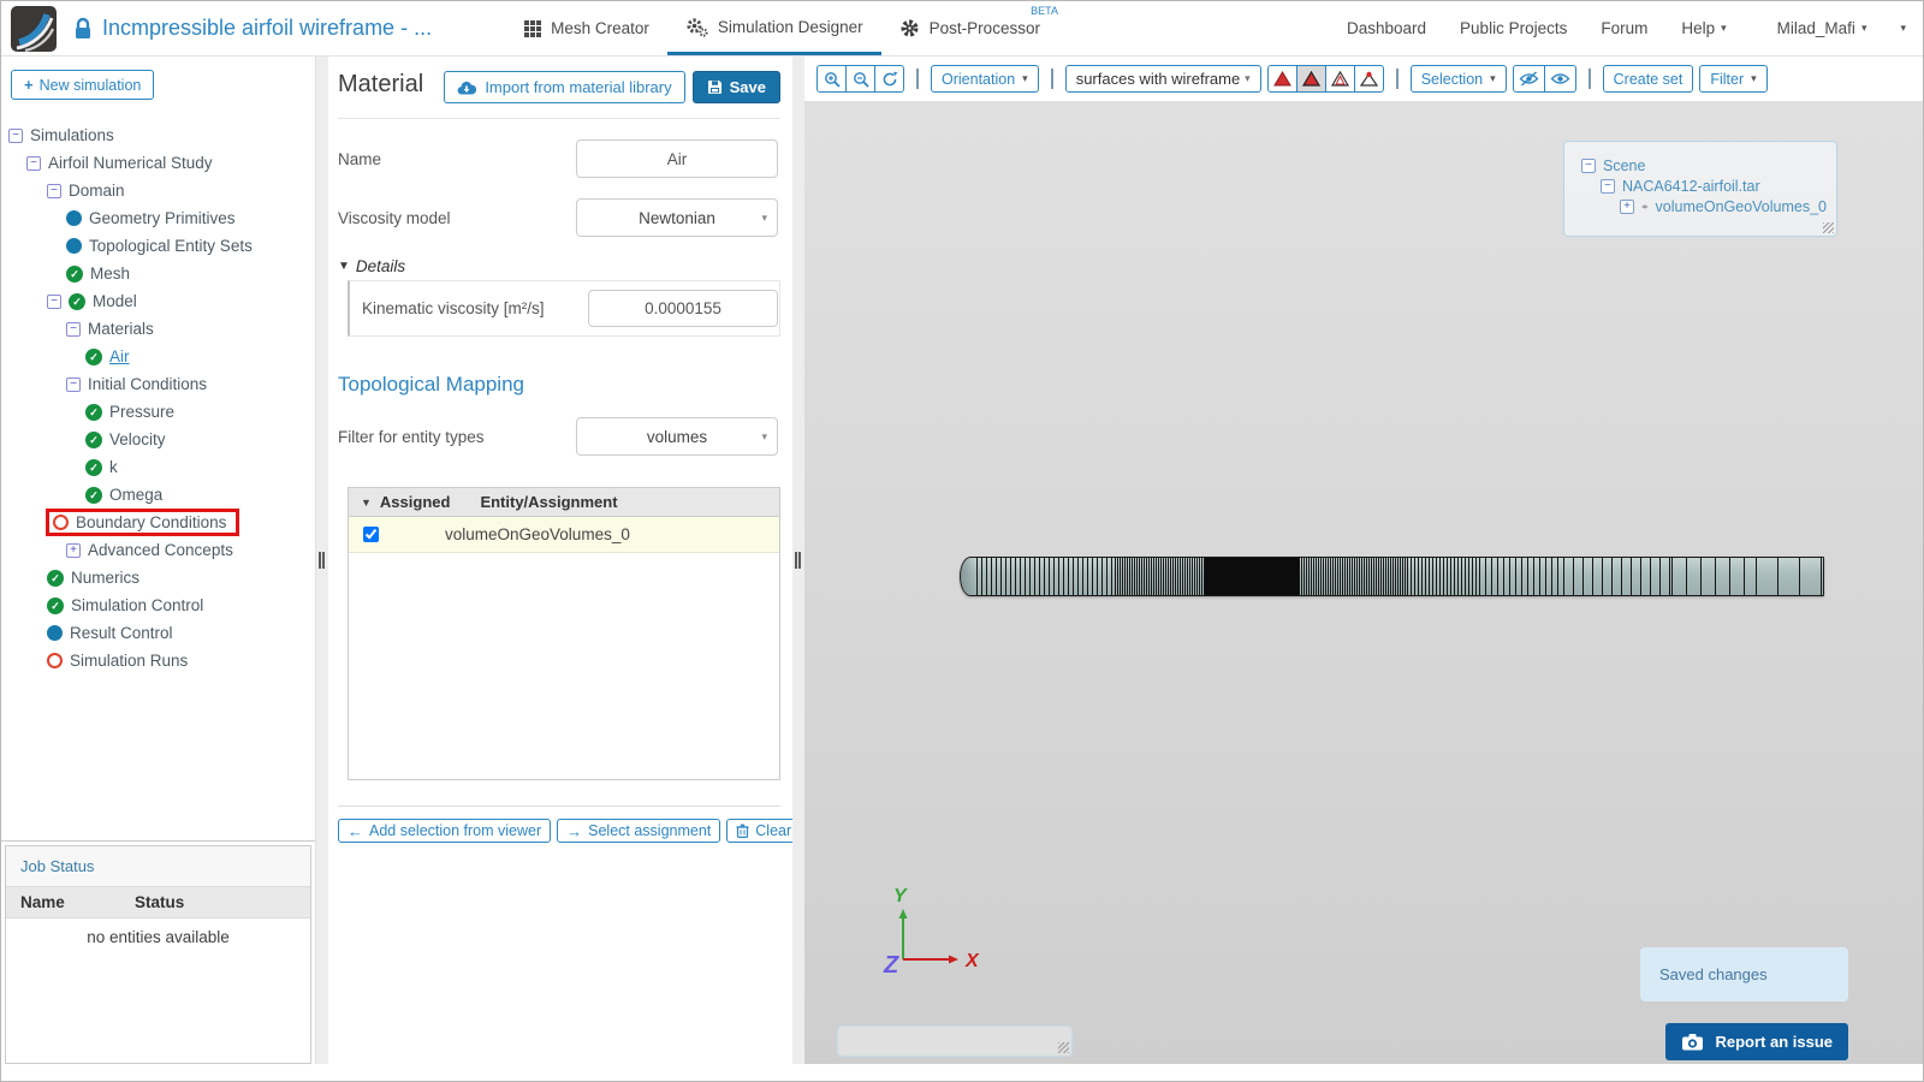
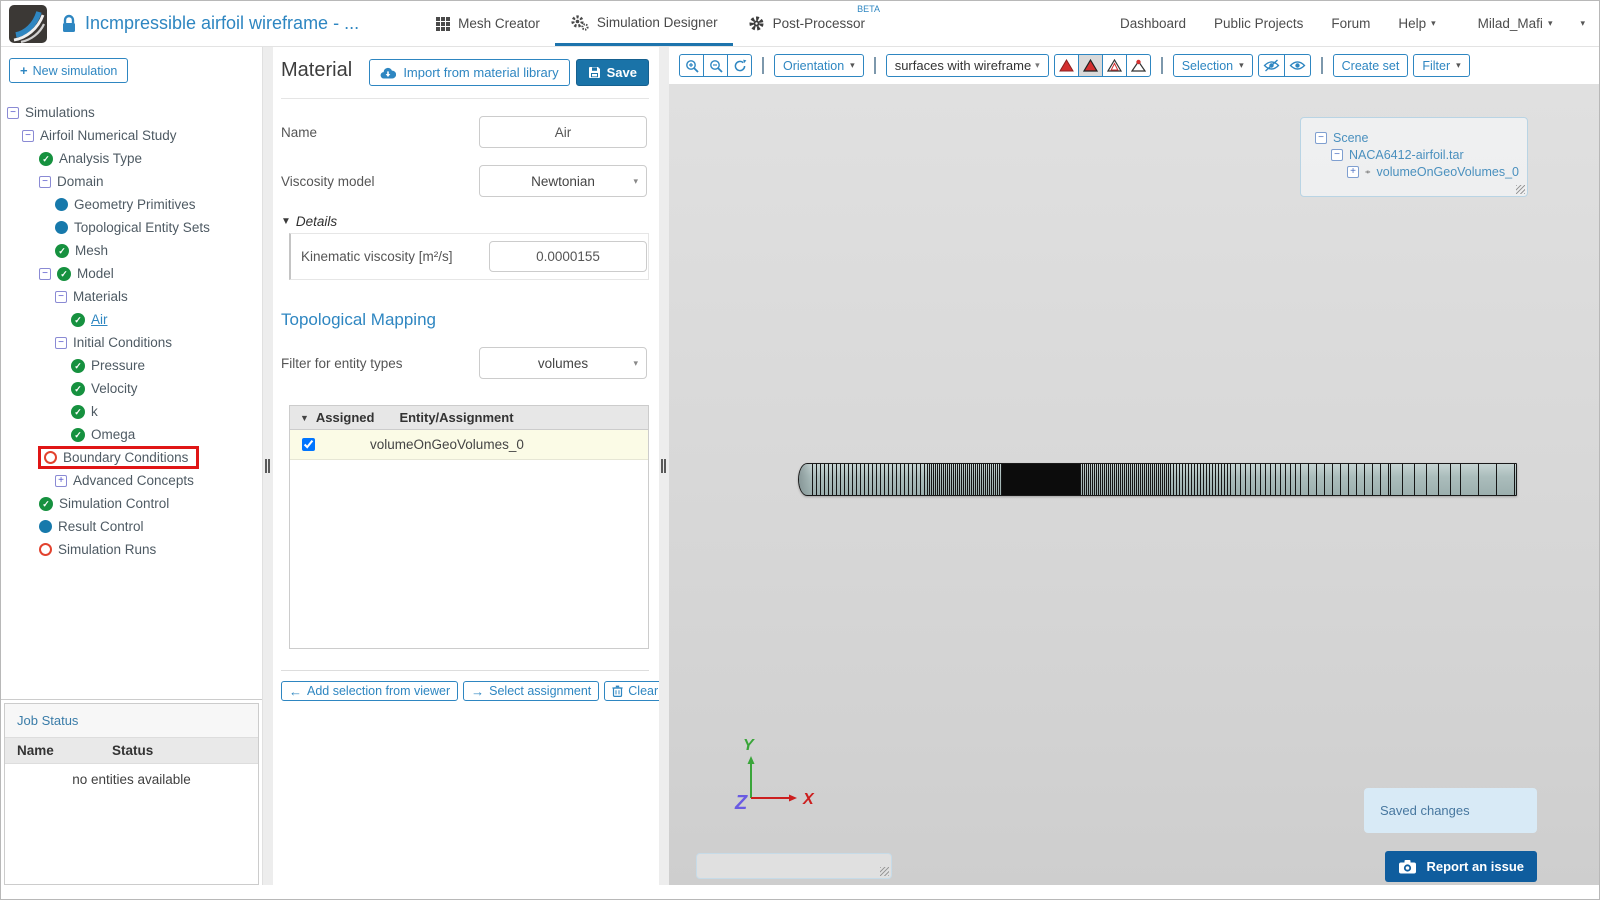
  Incmpressible airfoil wireframe - ...
  Mesh Creator
  Simulation Designer
  Post-Processor
  BETA
  Dashboard
  Public Projects
  Forum
  Help
  ▾
  Milad_Mafi
  ▾
  ▾
  +
  New simulation
  −
  Simulations
  −
  Airfoil Numerical Study
+ Analysis Type
  −
  Domain
  Geometry Primitives
  Topological Entity Sets
  Mesh
  −
  Model
  −
  Materials
  Air
  −
  Initial Conditions
  Pressure
  Velocity
  k
  Omega
  Boundary Conditions
  +
  Advanced Concepts
- Numerics
  Simulation Control
  Result Control
  Simulation Runs
  Job Status
  Name
  Status
  no entities available
  Material
  Import from material library
  Save
  Name
  Air
  Viscosity model
  Newtonian
  ▾
  ▼
  Details
  Kinematic viscosity [m²/s]
  0.0000155
  Topological Mapping
  Filter for entity types
  volumes
  ▾
  ▼
  Assigned
  Entity/Assignment
  volumeOnGeoVolumes_0
  ←
  Add selection from viewer
  →
  Select assignment
  Clear
  Orientation
  ▾
  surfaces with wireframe
  ▾
  Selection
  ▾
  Create set
  Filter
  ▾
  −
  Scene
  −
  NACA6412-airfoil.tar
  +
  volumeOnGeoVolumes_0
  Y
  X
  Z
  Saved changes
  Report an issue
